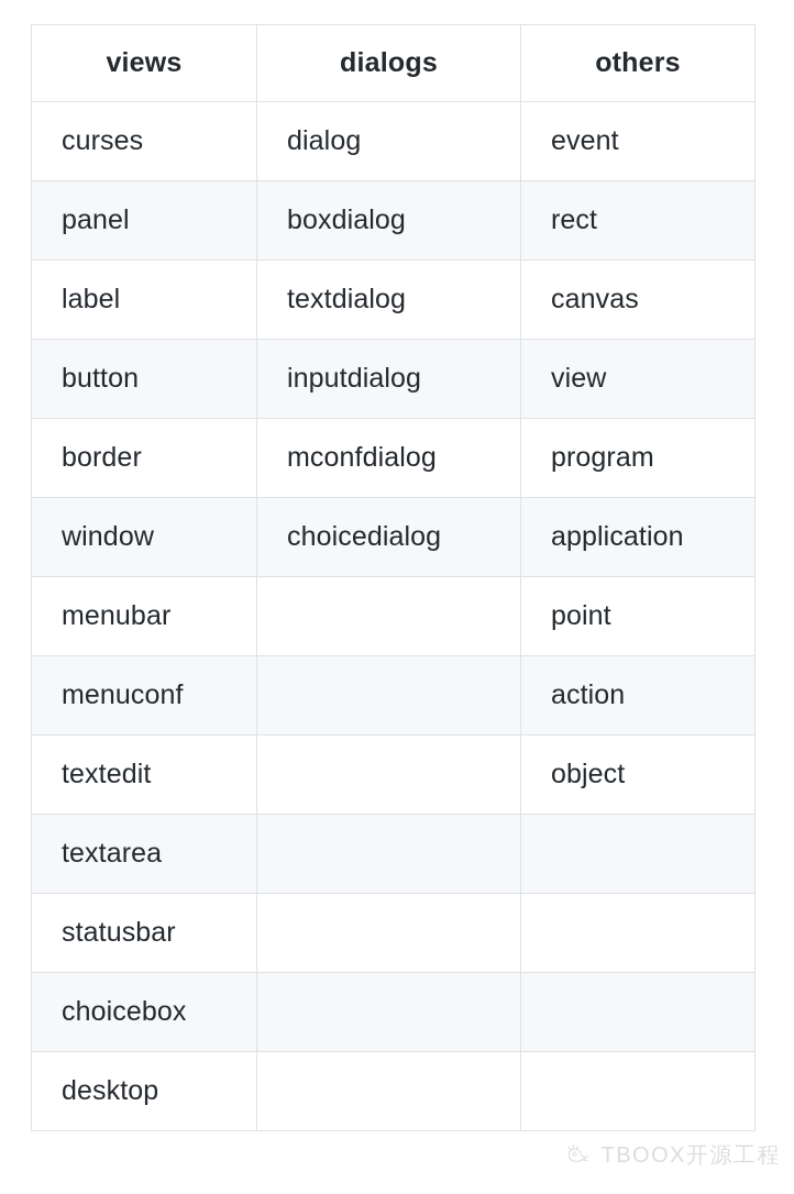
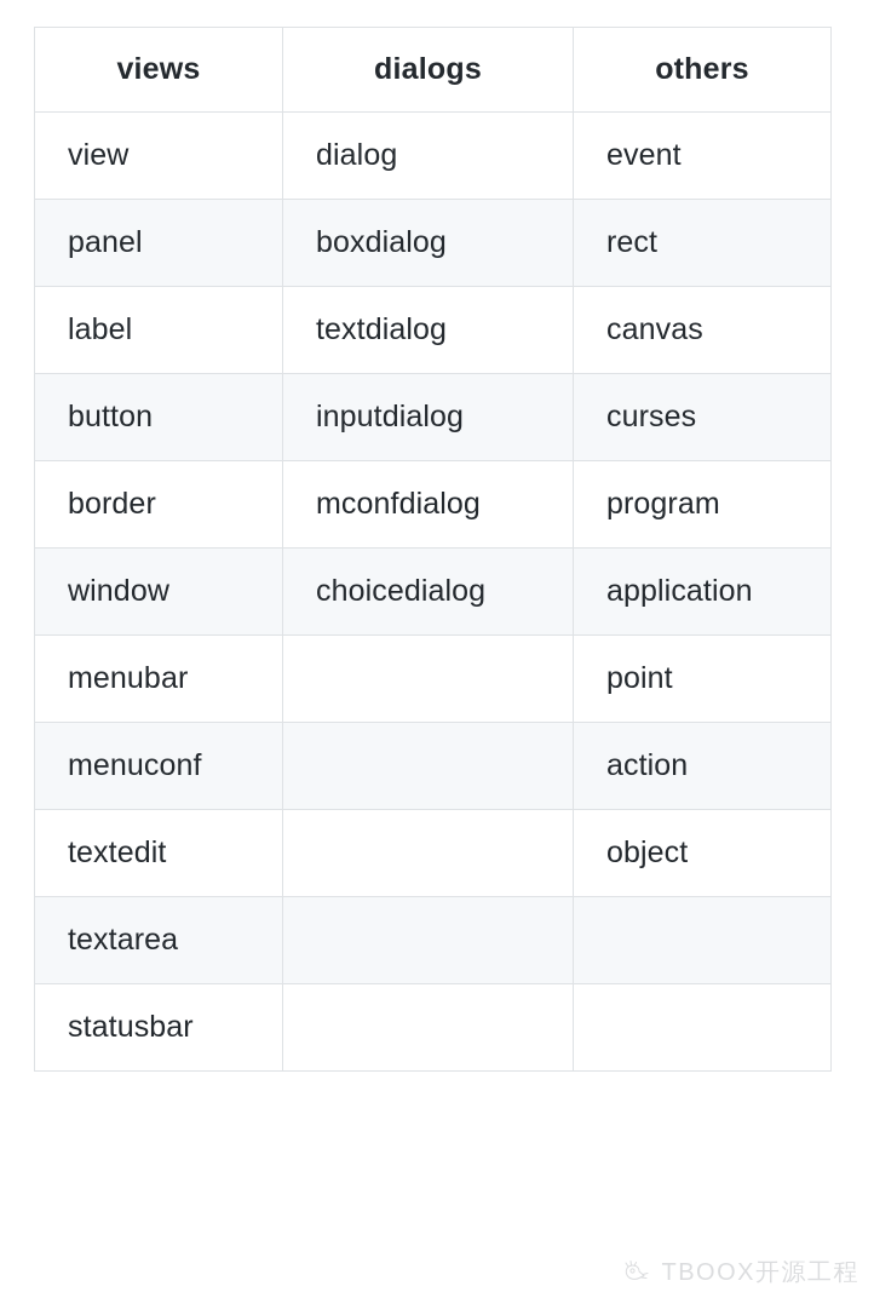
  views	dialogs	others
- curses	dialog	event
+ view	dialog	event
  panel	boxdialog	rect
  label	textdialog	canvas
- button	inputdialog	view
+ button	inputdialog	curses
  border	mconfdialog	program
  window	choicedialog	application
  menubar		point
  menuconf		action
  textedit		object
  textarea
  statusbar
- choicebox
- desktop
  TBOOX开源工程
